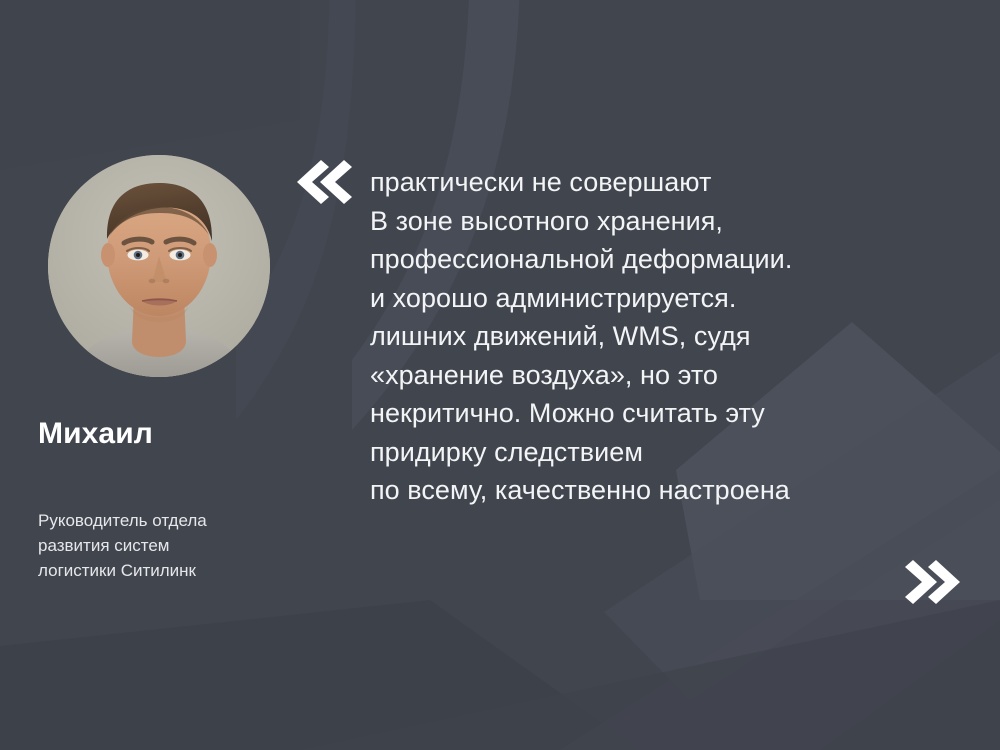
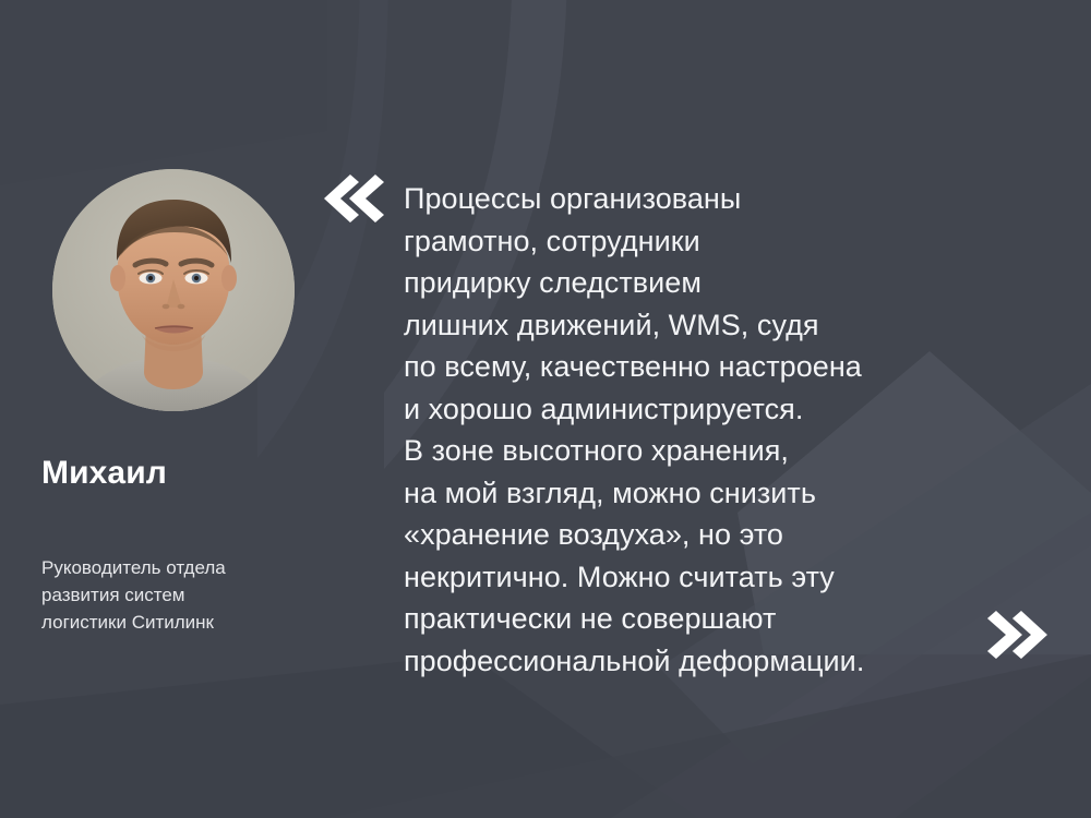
  Михаил
  Руководитель отдела
  развития систем
  логистики Ситилинк
+ Процессы организованы
+ грамотно, сотрудники
- практически не совершают
+ придирку следствием
- В зоне высотного хранения,
+ лишних движений, WMS, судя
- профессиональной деформации.
+ по всему, качественно настроена
  и хорошо администрируется.
- лишних движений, WMS, судя
+ В зоне высотного хранения,
+ на мой взгляд, можно снизить
  «хранение воздуха», но это
  некритично. Можно считать эту
- придирку следствием
+ практически не совершают
- по всему, качественно настроена
+ профессиональной деформации.
